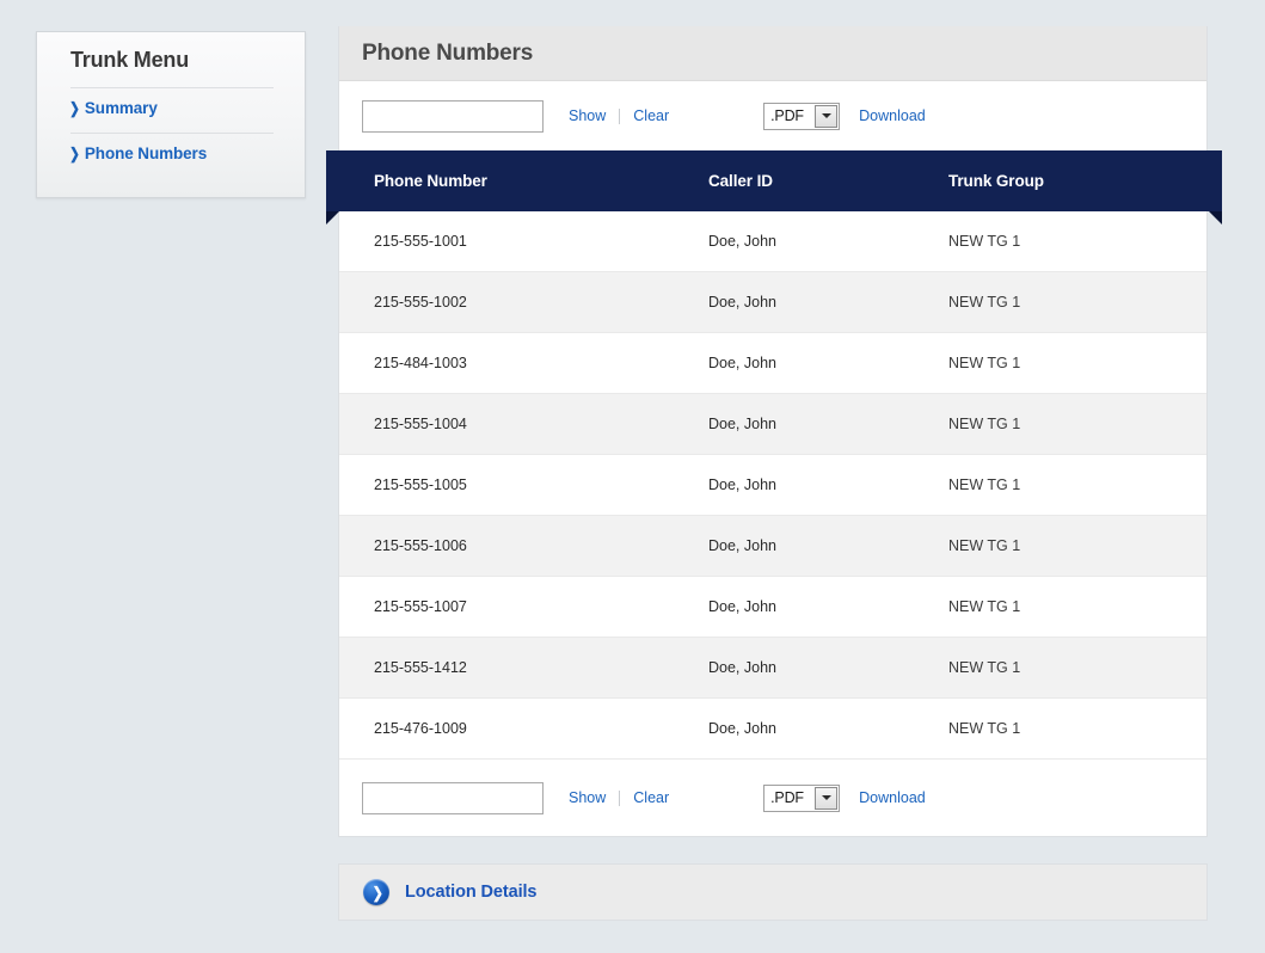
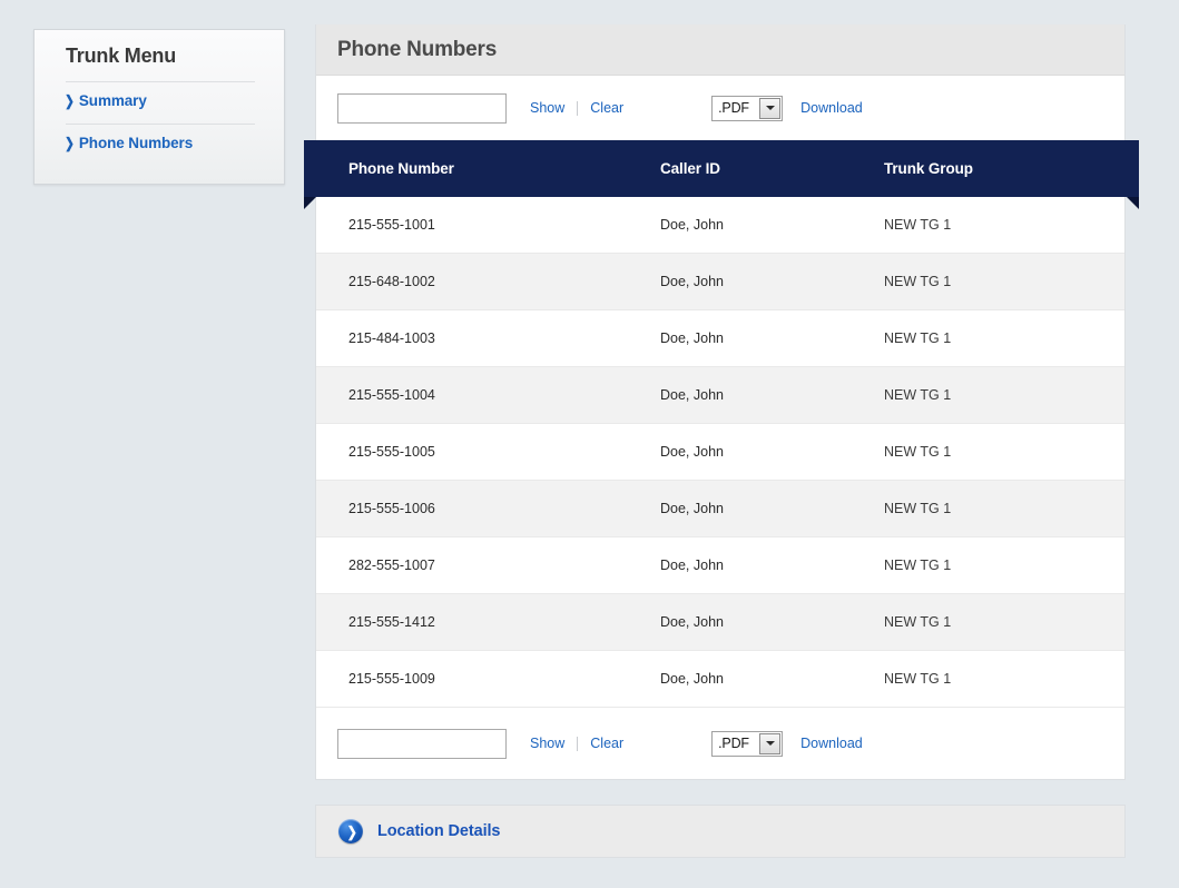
  Trunk Menu
  ❯
  Summary
  ❯
  Phone Numbers
  Phone Numbers
  Show
  Clear
  .PDF
  Download
  Phone Number
  Caller ID
  Trunk Group
  215-555-1001
  Doe, John
  NEW TG 1
- 215-555-1002
+ 215-648-1002
  Doe, John
  NEW TG 1
  215-484-1003
  Doe, John
  NEW TG 1
  215-555-1004
  Doe, John
  NEW TG 1
  215-555-1005
  Doe, John
  NEW TG 1
  215-555-1006
  Doe, John
  NEW TG 1
- 215-555-1007
+ 282-555-1007
  Doe, John
  NEW TG 1
  215-555-1412
  Doe, John
  NEW TG 1
- 215-476-1009
+ 215-555-1009
  Doe, John
  NEW TG 1
  Show
  Clear
  .PDF
  Download
  ❯
  Location Details
